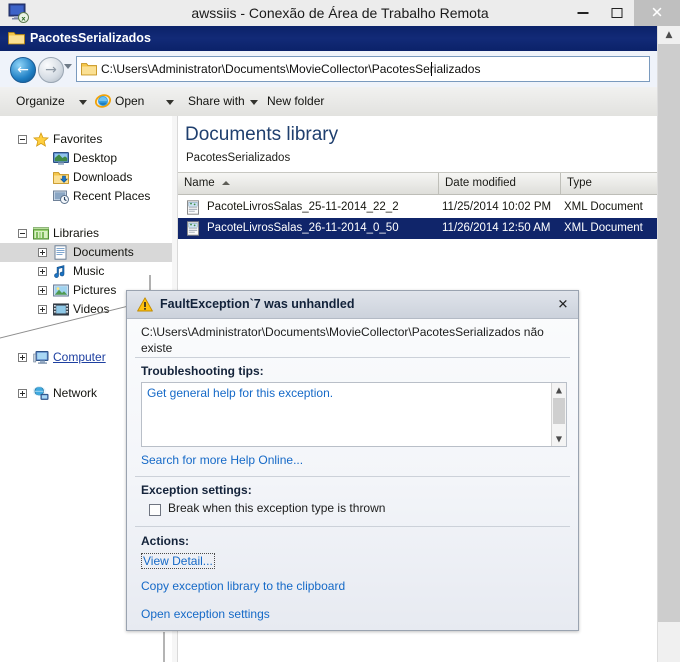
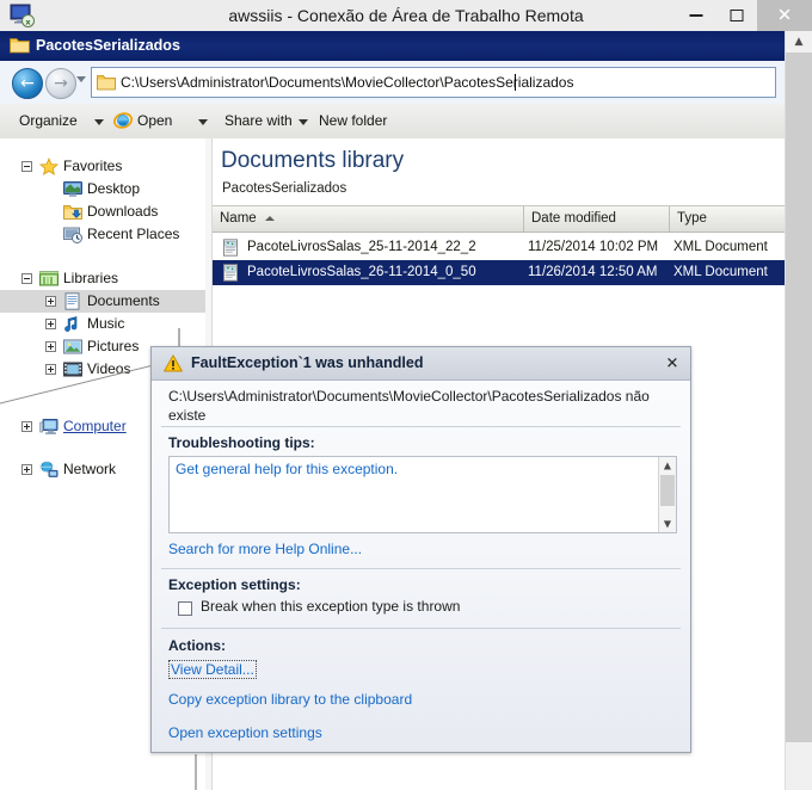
  x
  awssiis - Conexão de Área de Trabalho Remota
  ✕
  PacotesSerializados
  ←
  →
  C:\Users\Administrator\Documents\MovieCollector\PacotesSeializados
  Organize
  Open
  Share with
  New folder
  Favorites
  Desktop
  Downloads
  Recent Places
  Libraries
  Documents
  Music
  Pictures
  Videos
  Computer
  Network
  Documents library
  PacotesSerializados
  Name
  Date modified
  Type
  PacoteLivrosSalas_25-11-2014_22_2
  11/25/2014 10:02 PM
  XML Document
  PacoteLivrosSalas_26-11-2014_0_50
  11/26/2014 12:50 AM
  XML Document
  ▲
- FaultException`7 was unhandled
+ FaultException`1 was unhandled
  ✕
  C:\Users\Administrator\Documents\MovieCollector\PacotesSerializados não existe
  Troubleshooting tips:
  Get general help for this exception.
  ▲
  ▼
  Search for more Help Online...
  Exception settings:
  Break when this exception type is thrown
  Actions:
  View Detail...
  Copy exception library to the clipboard
  Open exception settings
